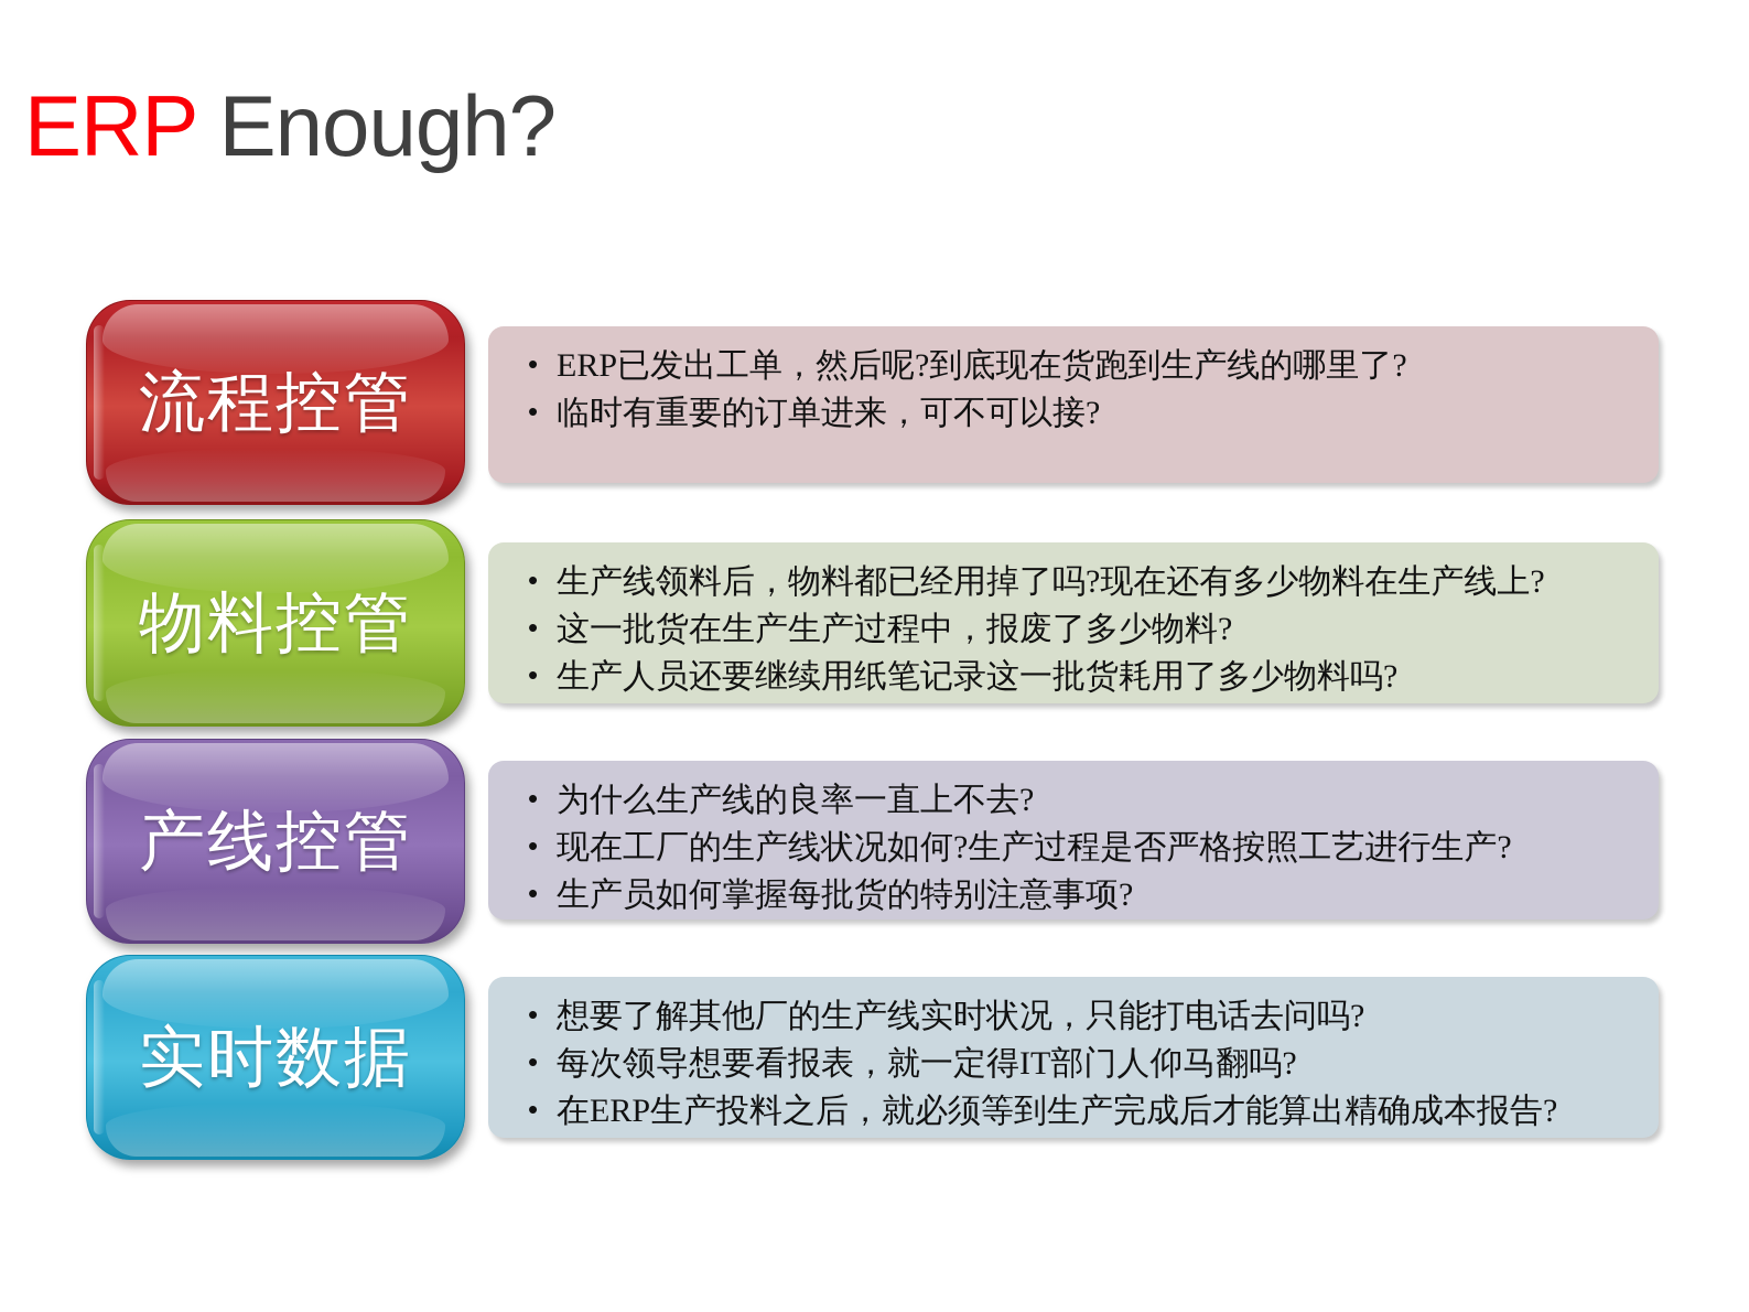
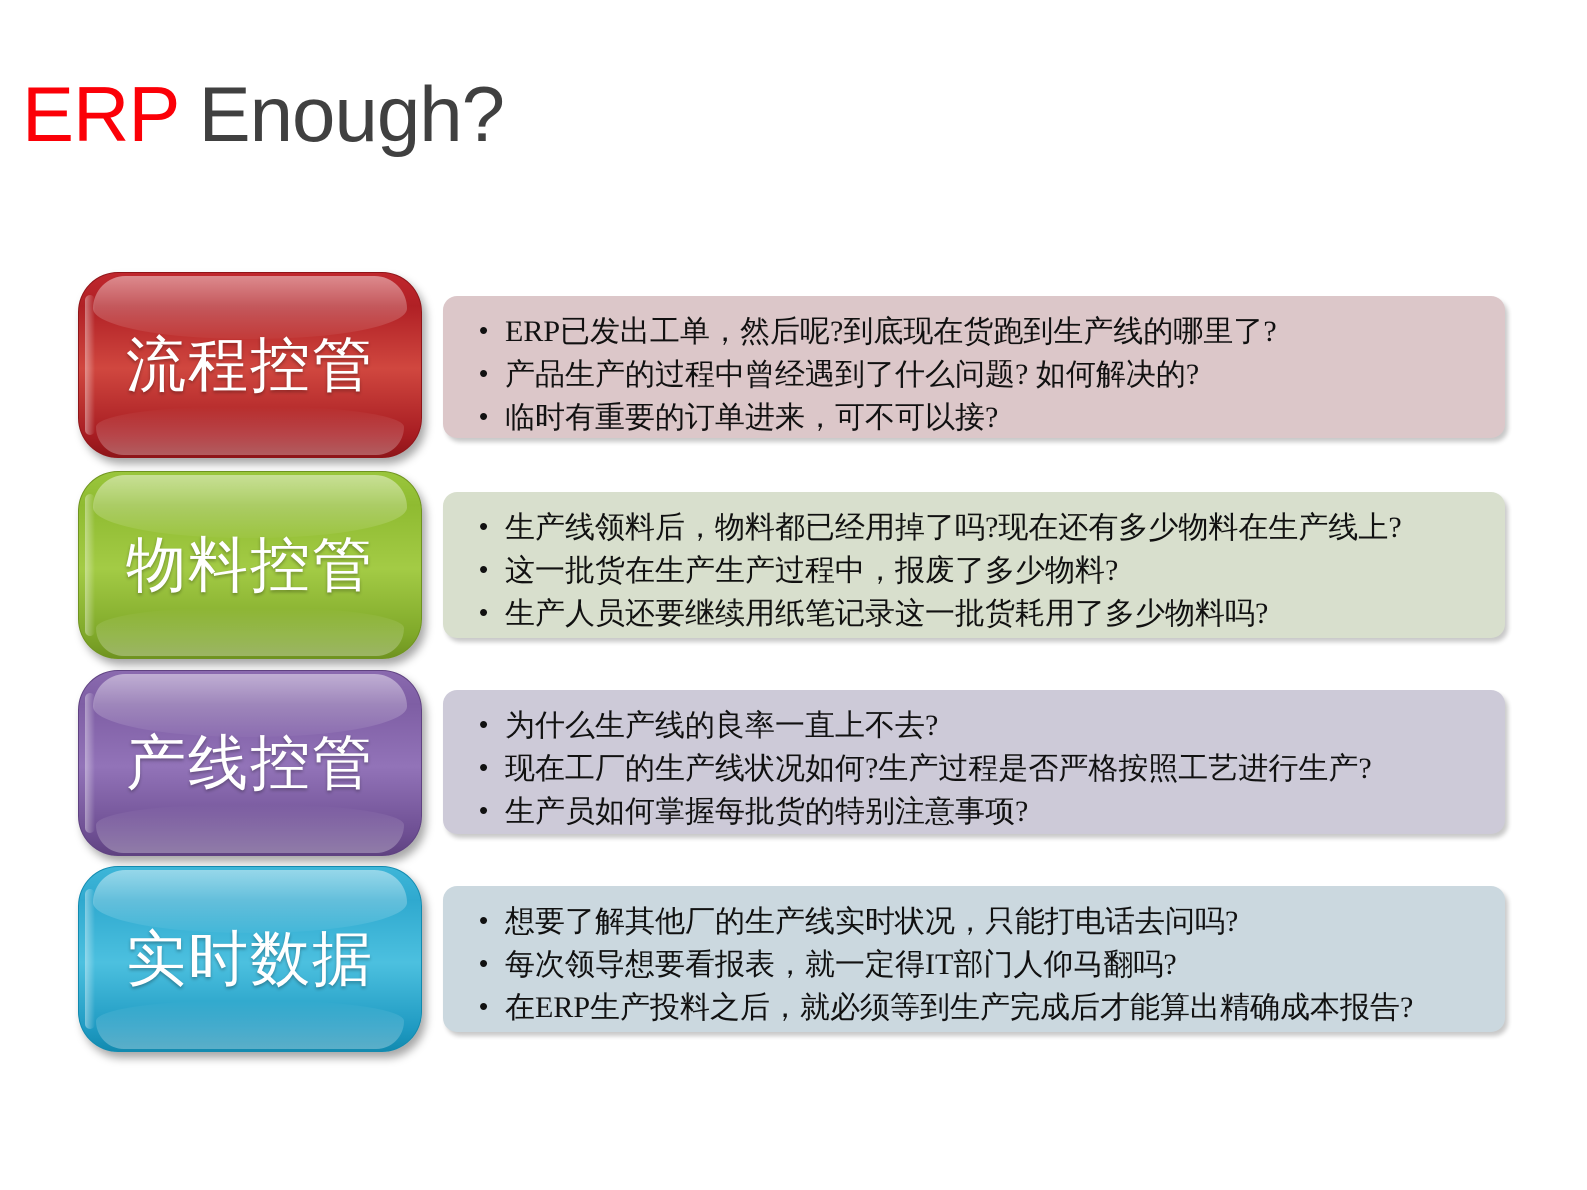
  ERP Enough?
  ERP已发出工单，然后呢?到底现在货跑到生产线的哪里了?
+ 产品生产的过程中曾经遇到了什么问题? 如何解决的?
  临时有重要的订单进来，可不可以接?
  流程控管
  生产线领料后，物料都已经用掉了吗?现在还有多少物料在生产线上?
  这一批货在生产生产过程中，报废了多少物料?
  生产人员还要继续用纸笔记录这一批货耗用了多少物料吗?
  物料控管
  为什么生产线的良率一直上不去?
  现在工厂的生产线状况如何?生产过程是否严格按照工艺进行生产?
  生产员如何掌握每批货的特别注意事项?
  产线控管
  想要了解其他厂的生产线实时状况，只能打电话去问吗?
  每次领导想要看报表，就一定得IT部门人仰马翻吗?
  在ERP生产投料之后，就必须等到生产完成后才能算出精确成本报告?
  实时数据
